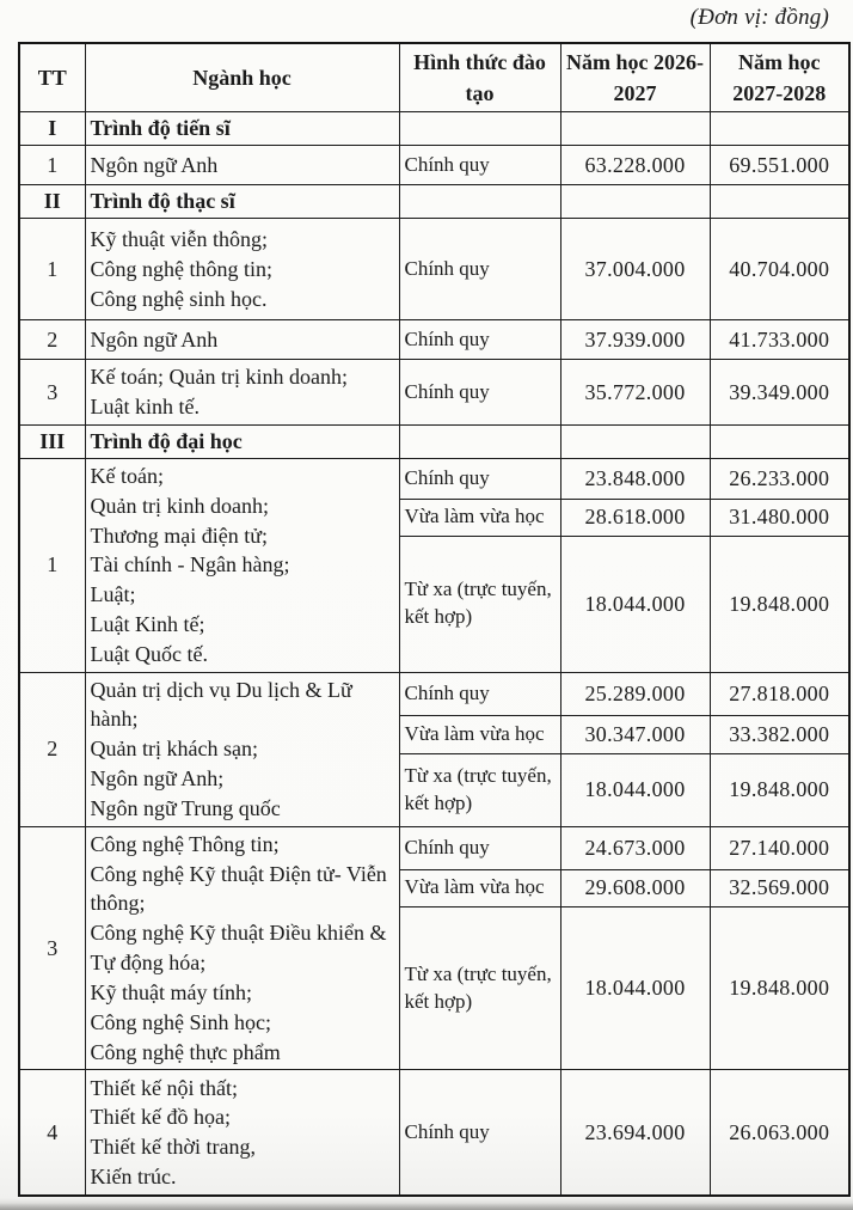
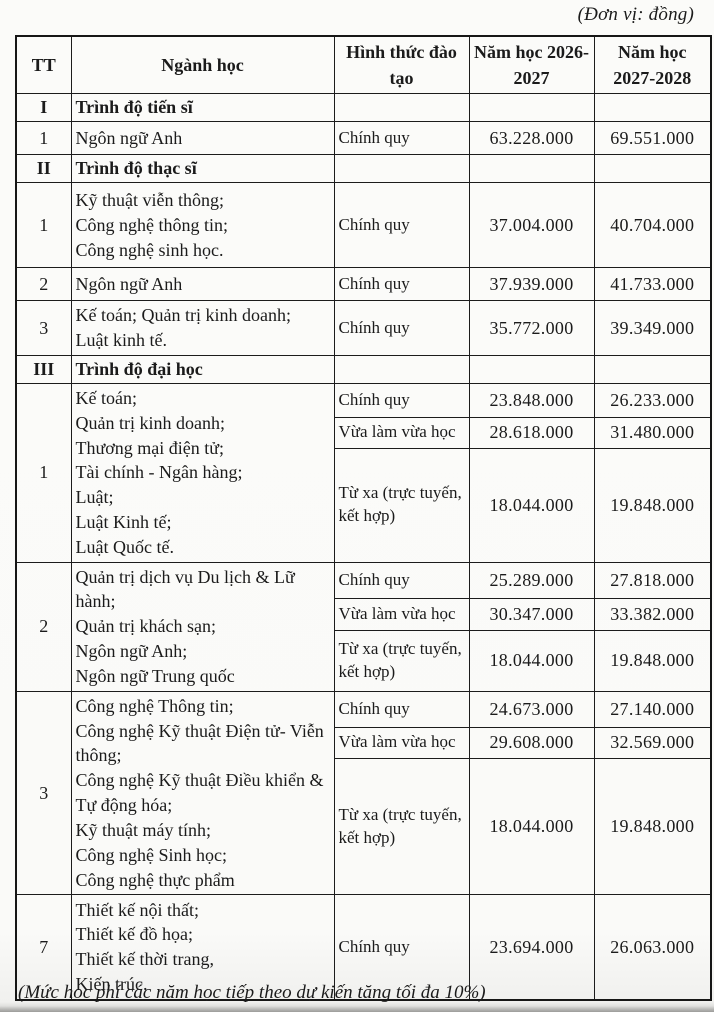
  (Đơn vị: đồng)
  TT	Ngành học	Hình thức đào tạo	Năm học 2026-2027	Năm học 2027-2028
  I	Trình độ tiến sĩ
  1	Ngôn ngữ Anh	Chính quy	63.228.000	69.551.000
  II	Trình độ thạc sĩ
  1	Kỹ thuật viễn thông; Công nghệ thông tin; Công nghệ sinh học.	Chính quy	37.004.000	40.704.000
  2	Ngôn ngữ Anh	Chính quy	37.939.000	41.733.000
  3	Kế toán; Quản trị kinh doanh; Luật kinh tế.	Chính quy	35.772.000	39.349.000
  III	Trình độ đại học
  1	Kế toán; Quản trị kinh doanh; Thương mại điện tử; Tài chính - Ngân hàng; Luật; Luật Kinh tế; Luật Quốc tế.	Chính quy	23.848.000	26.233.000
  Vừa làm vừa học	28.618.000	31.480.000
  Từ xa (trực tuyến, kết hợp)	18.044.000	19.848.000
  2	Quản trị dịch vụ Du lịch & Lữ hành; Quản trị khách sạn; Ngôn ngữ Anh; Ngôn ngữ Trung quốc	Chính quy	25.289.000	27.818.000
  Vừa làm vừa học	30.347.000	33.382.000
  Từ xa (trực tuyến, kết hợp)	18.044.000	19.848.000
  3	Công nghệ Thông tin; Công nghệ Kỹ thuật Điện tử- Viễn thông; Công nghệ Kỹ thuật Điều khiển & Tự động hóa; Kỹ thuật máy tính; Công nghệ Sinh học; Công nghệ thực phẩm	Chính quy	24.673.000	27.140.000
  Vừa làm vừa học	29.608.000	32.569.000
  Từ xa (trực tuyến, kết hợp)	18.044.000	19.848.000
- 4	Thiết kế nội thất; Thiết kế đồ họa; Thiết kế thời trang, Kiến trúc.	Chính quy	23.694.000	26.063.000
+ 7	Thiết kế nội thất; Thiết kế đồ họa; Thiết kế thời trang, Kiến trúc.	Chính quy	23.694.000	26.063.000
+ (Mức học phí các năm học tiếp theo dự kiến tăng tối đa 10%)
